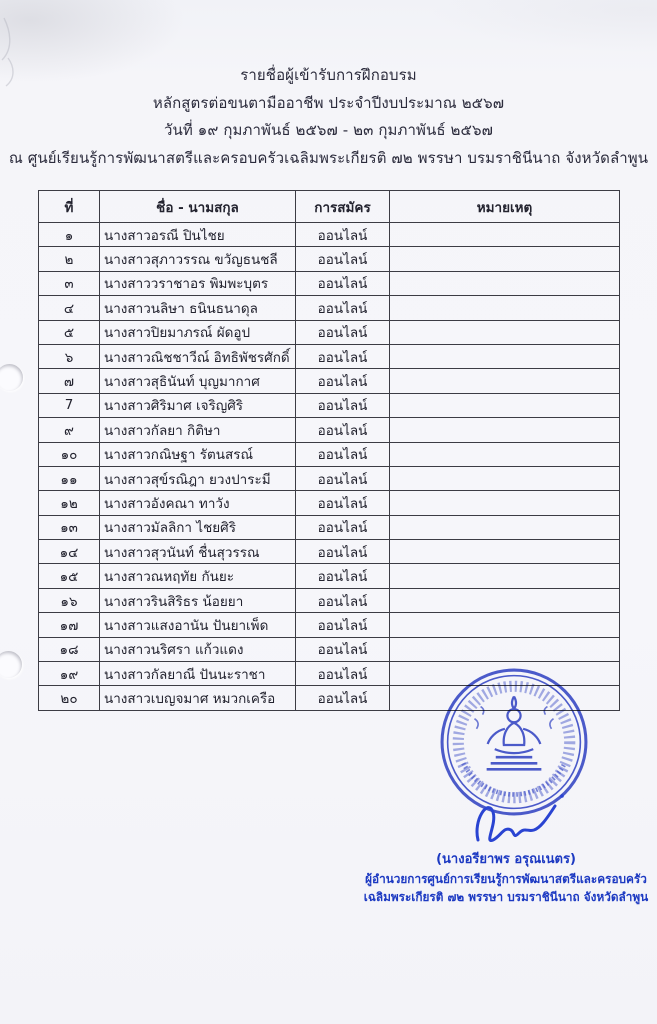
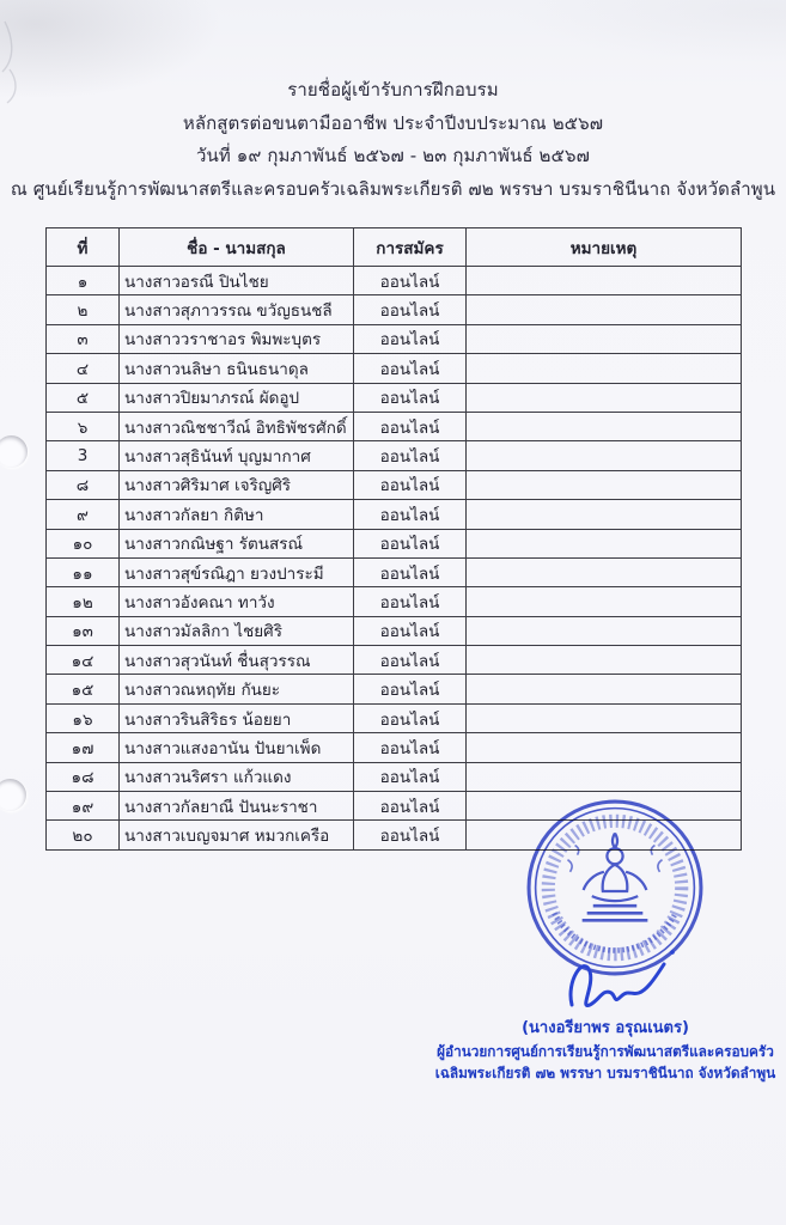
  รายชื่อผู้เข้ารับการฝึกอบรม
  หลักสูตรต่อขนตามืออาชีพ ประจำปีงบประมาณ ๒๕๖๗
  วันที่ ๑๙ กุมภาพันธ์ ๒๕๖๗ - ๒๓ กุมภาพันธ์ ๒๕๖๗
  ณ ศูนย์เรียนรู้การพัฒนาสตรีและครอบครัวเฉลิมพระเกียรติ ๗๒ พรรษา บรมราชินีนาถ จังหวัดลำพูน
  ที่	ชื่อ - นามสกุล	การสมัคร	หมายเหตุ
  ๑	นางสาวอรณี ปินไชย	ออนไลน์
  ๒	นางสาวสุภาวรรณ ขวัญธนชลี	ออนไลน์
  ๓	นางสาววราชาอร พิมพะบุตร	ออนไลน์
  ๔	นางสาวนลิษา ธนินธนาดุล	ออนไลน์
  ๕	นางสาวปิยมาภรณ์ ผัดอูป	ออนไลน์
  ๖	นางสาวณิชชาวีณ์ อิทธิพัชรศักดิ์	ออนไลน์
- ๗	นางสาวสุธินันท์ บุญมากาศ	ออนไลน์
+ 3	นางสาวสุธินันท์ บุญมากาศ	ออนไลน์
- 7	นางสาวศิริมาศ เจริญศิริ	ออนไลน์
+ ๘	นางสาวศิริมาศ เจริญศิริ	ออนไลน์
  ๙	นางสาวกัลยา กิติษา	ออนไลน์
  ๑๐	นางสาวกณิษฐา รัตนสรณ์	ออนไลน์
  ๑๑	นางสาวสุข์รณิฎา ยวงปาระมี	ออนไลน์
  ๑๒	นางสาวอังคณา ทาวัง	ออนไลน์
  ๑๓	นางสาวมัลลิกา ไชยศิริ	ออนไลน์
  ๑๔	นางสาวสุวนันท์ ชื่นสุวรรณ	ออนไลน์
  ๑๕	นางสาวณหฤทัย กันยะ	ออนไลน์
  ๑๖	นางสาวรินสิริธร น้อยยา	ออนไลน์
  ๑๗	นางสาวแสงอานัน ปันยาเพ็ด	ออนไลน์
  ๑๘	นางสาวนริศรา แก้วแดง	ออนไลน์
  ๑๙	นางสาวกัลยาณี ปันนะราชา	ออนไลน์
  ๒๐	นางสาวเบญจมาศ หมวกเครือ	ออนไลน์
  (นางอรียาพร อรุณเนตร)
  ผู้อำนวยการศูนย์การเรียนรู้การพัฒนาสตรีและครอบครัว
  เฉลิมพระเกียรติ ๗๒ พรรษา บรมราชินีนาถ จังหวัดลำพูน
